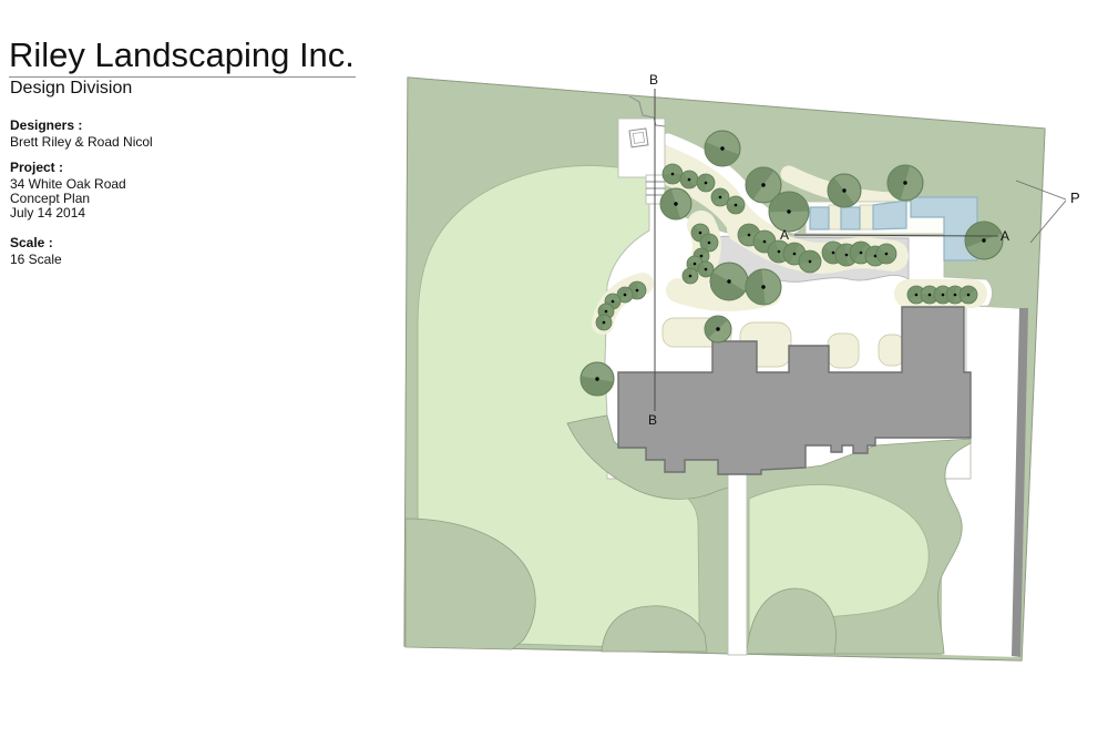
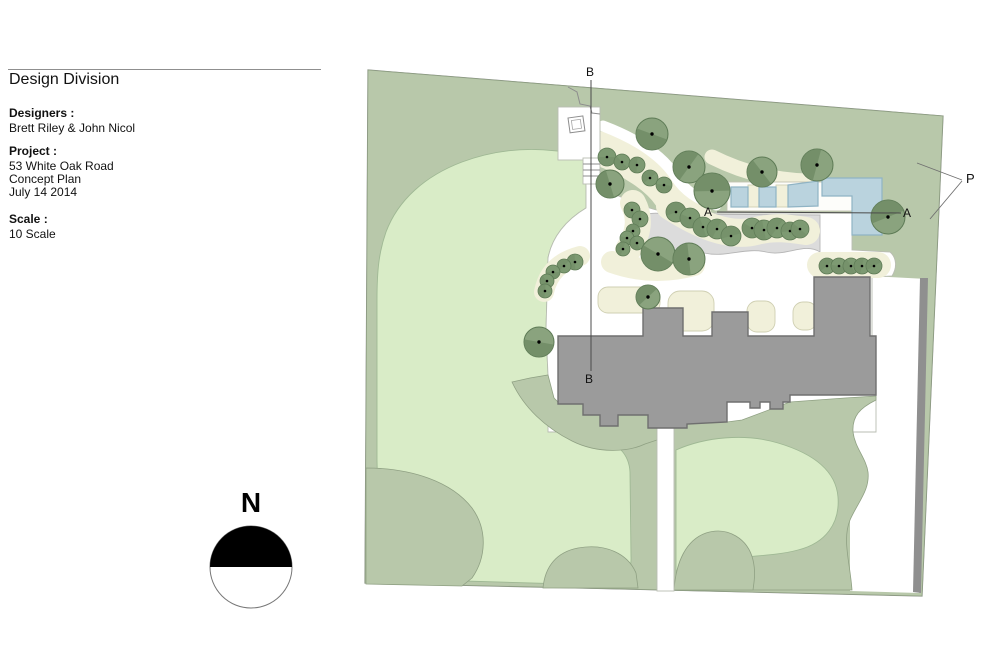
- Riley Landscaping Inc.
  Design Division
  Designers :
- Brett Riley & Road Nicol
+ Brett Riley & John Nicol
  Project :
- 34 White Oak Road
+ 53 White Oak Road
  Concept Plan
  July 14 2014
  Scale :
- 16 Scale
+ 10 Scale
  B
  B
  A
  A
  P
+ N
